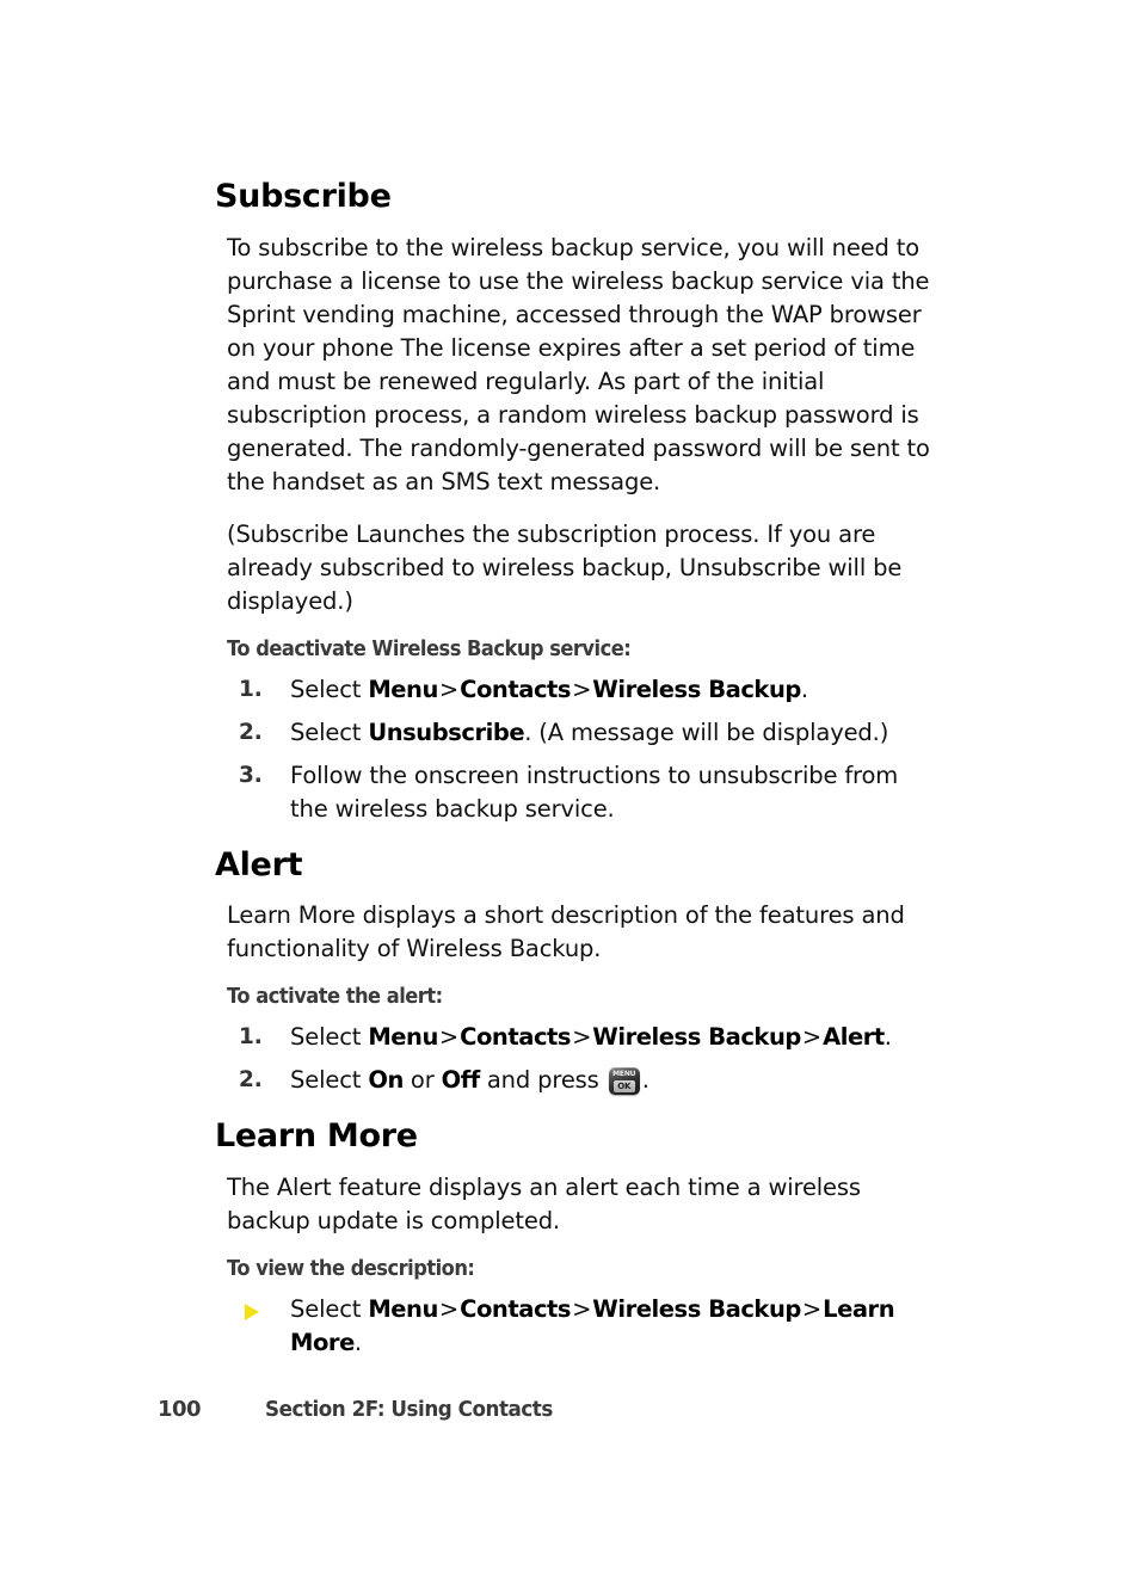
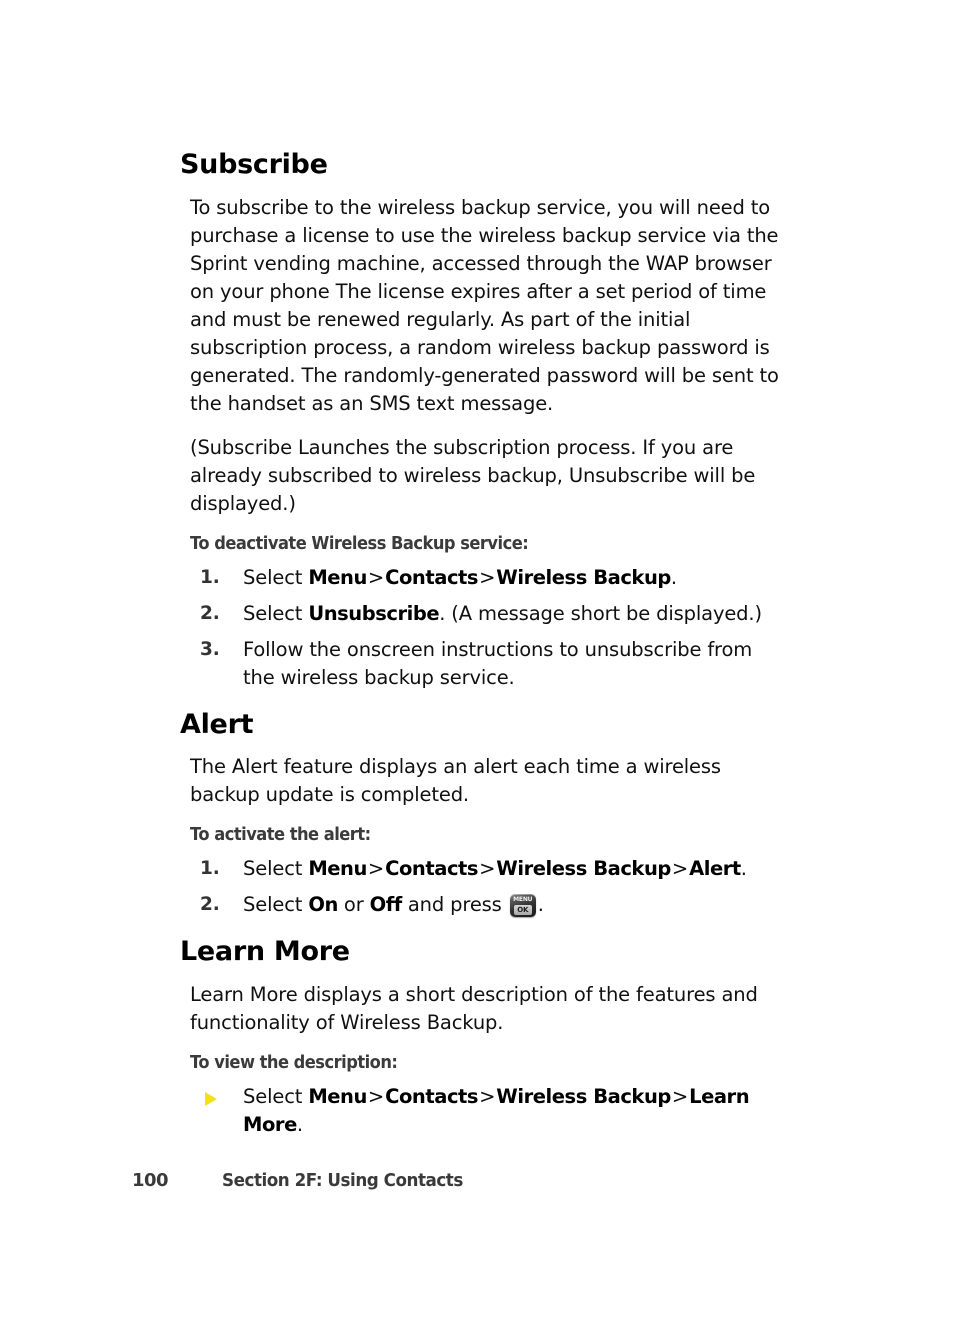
  Subscribe
  To subscribe to the wireless backup service, you will need to purchase a license to use the wireless backup service via the Sprint vending machine, accessed through the WAP browser on your phone The license expires after a set period of time and must be renewed regularly. As part of the initial subscription process, a random wireless backup password is generated. The randomly-generated password will be sent to the handset as an SMS text message.
  (Subscribe Launches the subscription process. If you are already subscribed to wireless backup, Unsubscribe will be displayed.)
  To deactivate Wireless Backup service:
  1.
  Select Menu>Contacts>Wireless Backup.
  2.
- Select Unsubscribe. (A message will be displayed.)
+ Select Unsubscribe. (A message short be displayed.)
  3.
  Follow the onscreen instructions to unsubscribe from the wireless backup service.
  Alert
- Learn More displays a short description of the features and functionality of Wireless Backup.
+ The Alert feature displays an alert each time a wireless backup update is completed.
  To activate the alert:
  1.
  Select Menu>Contacts>Wireless Backup>Alert.
  2.
  Select On or Off and press
  OK
  .
  Learn More
- The Alert feature displays an alert each time a wireless backup update is completed.
+ Learn More displays a short description of the features and functionality of Wireless Backup.
  To view the description:
  Select Menu>Contacts>Wireless Backup>Learn More.
  100 Section 2F: Using Contacts
